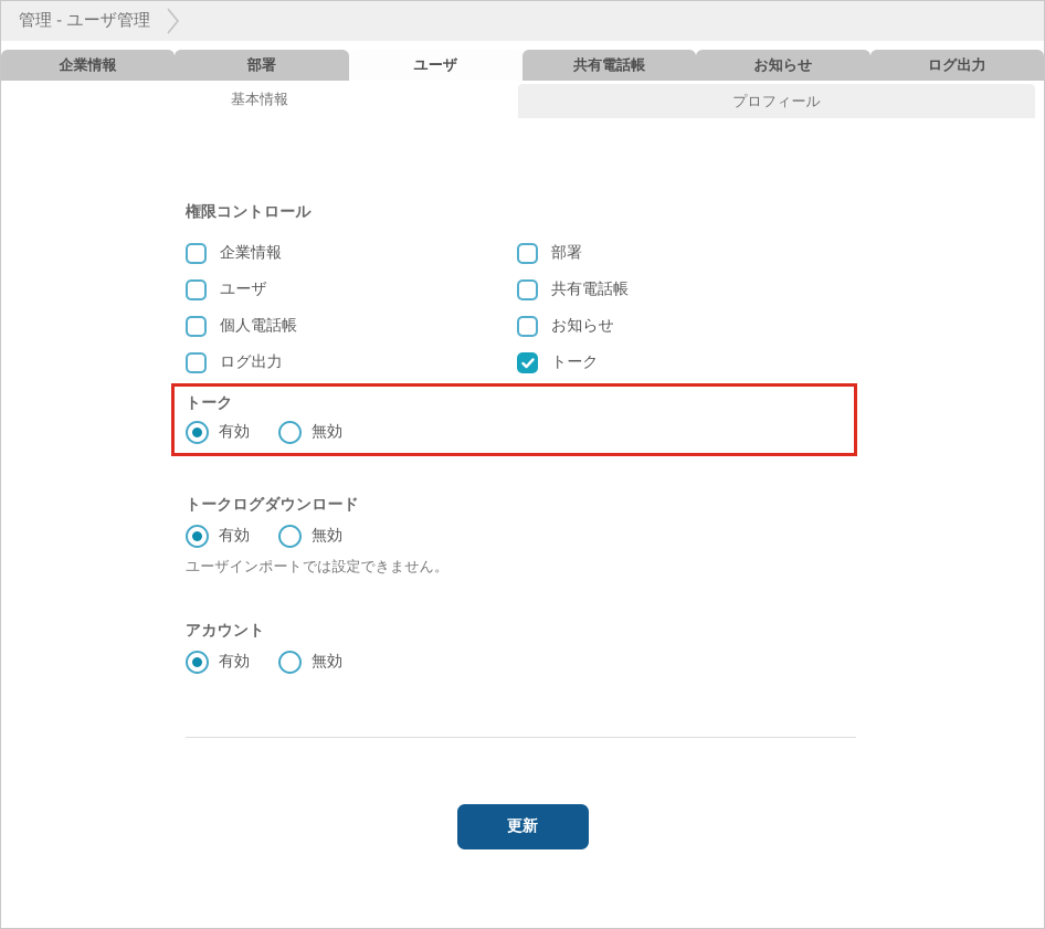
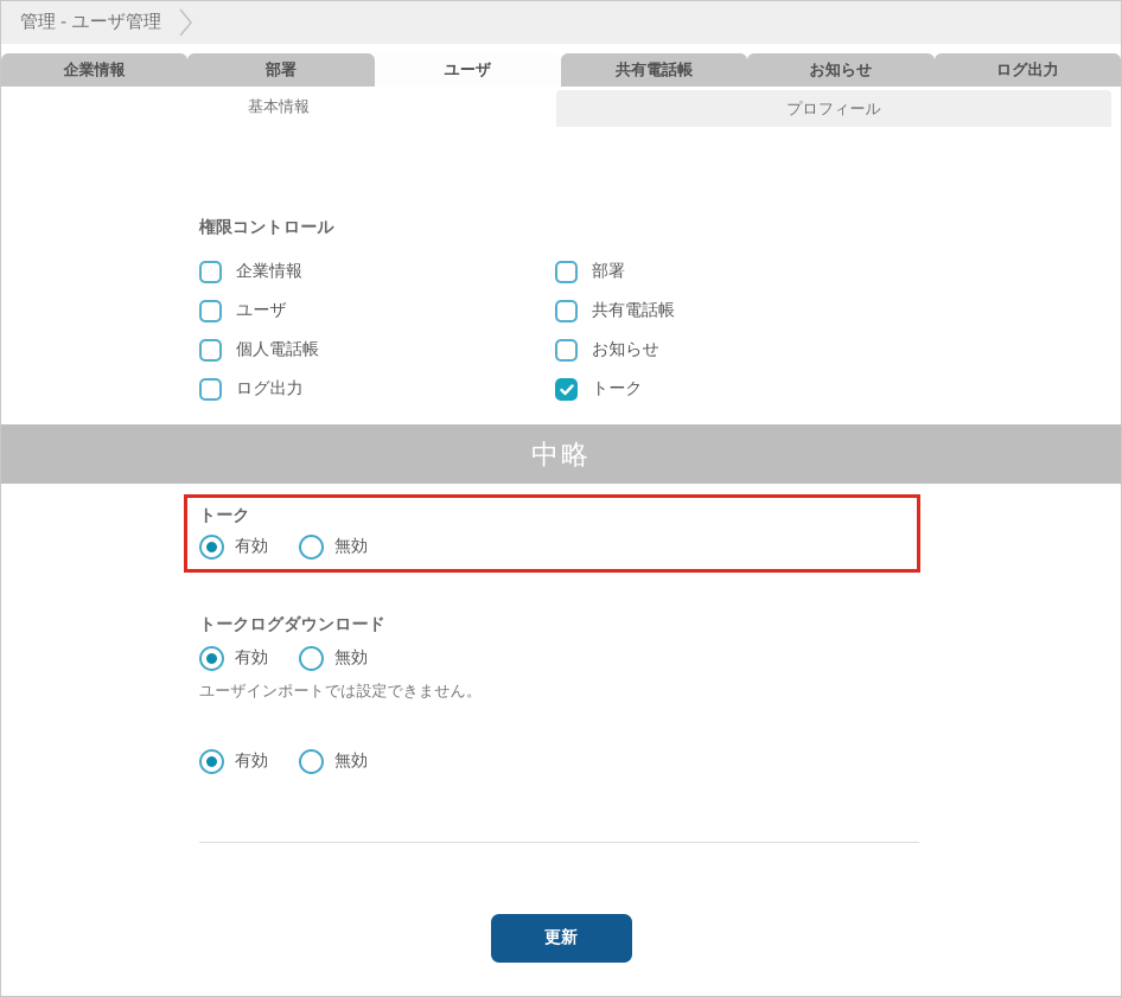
  管理 - ユーザ管理
  企業情報
  部署
  ユーザ
  共有電話帳
  お知らせ
  ログ出力
  基本情報
  プロフィール
  権限コントロール
  企業情報
  部署
  ユーザ
  共有電話帳
  個人電話帳
  お知らせ
  ログ出力
  トーク
+ 中略
  トーク
  有効
  無効
  トークログダウンロード
  有効
  無効
  ユーザインポートでは設定できません。
- アカウント
  有効
  無効
  更新
